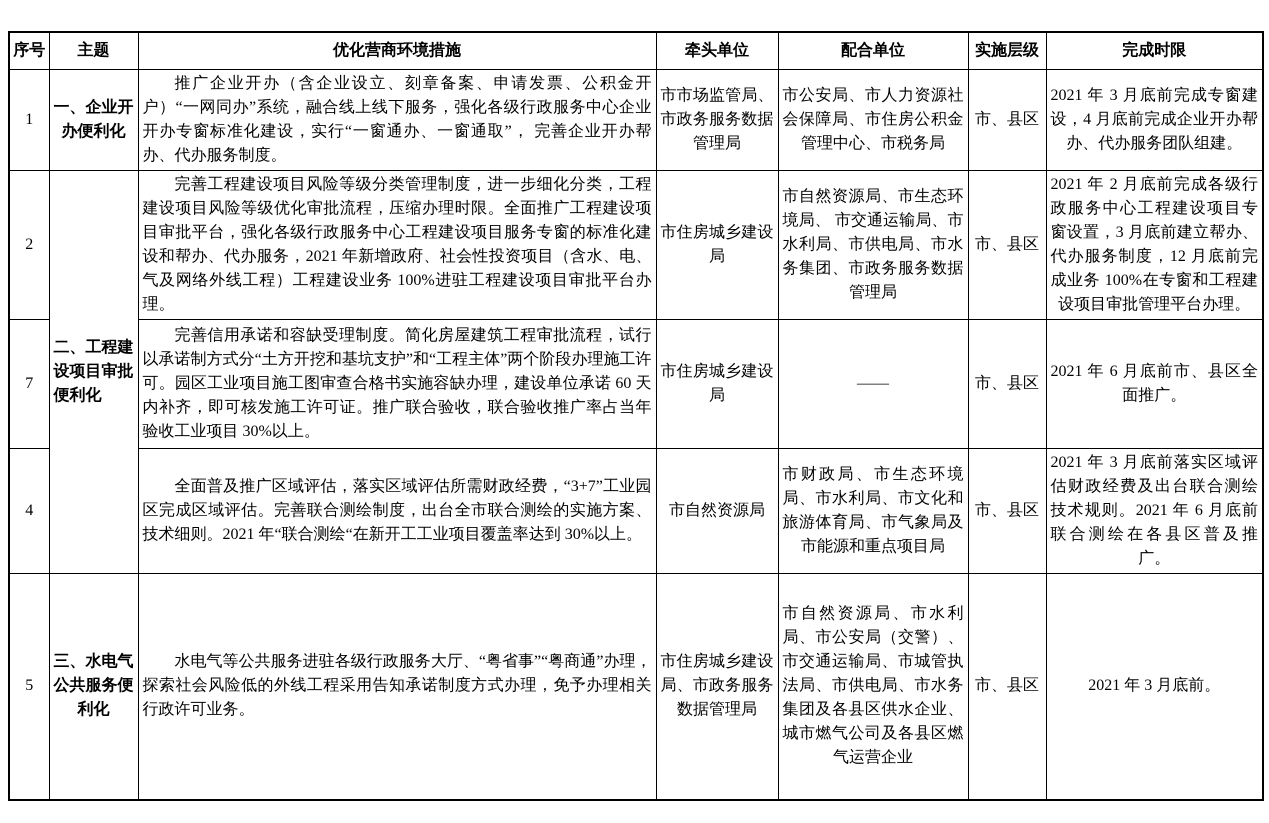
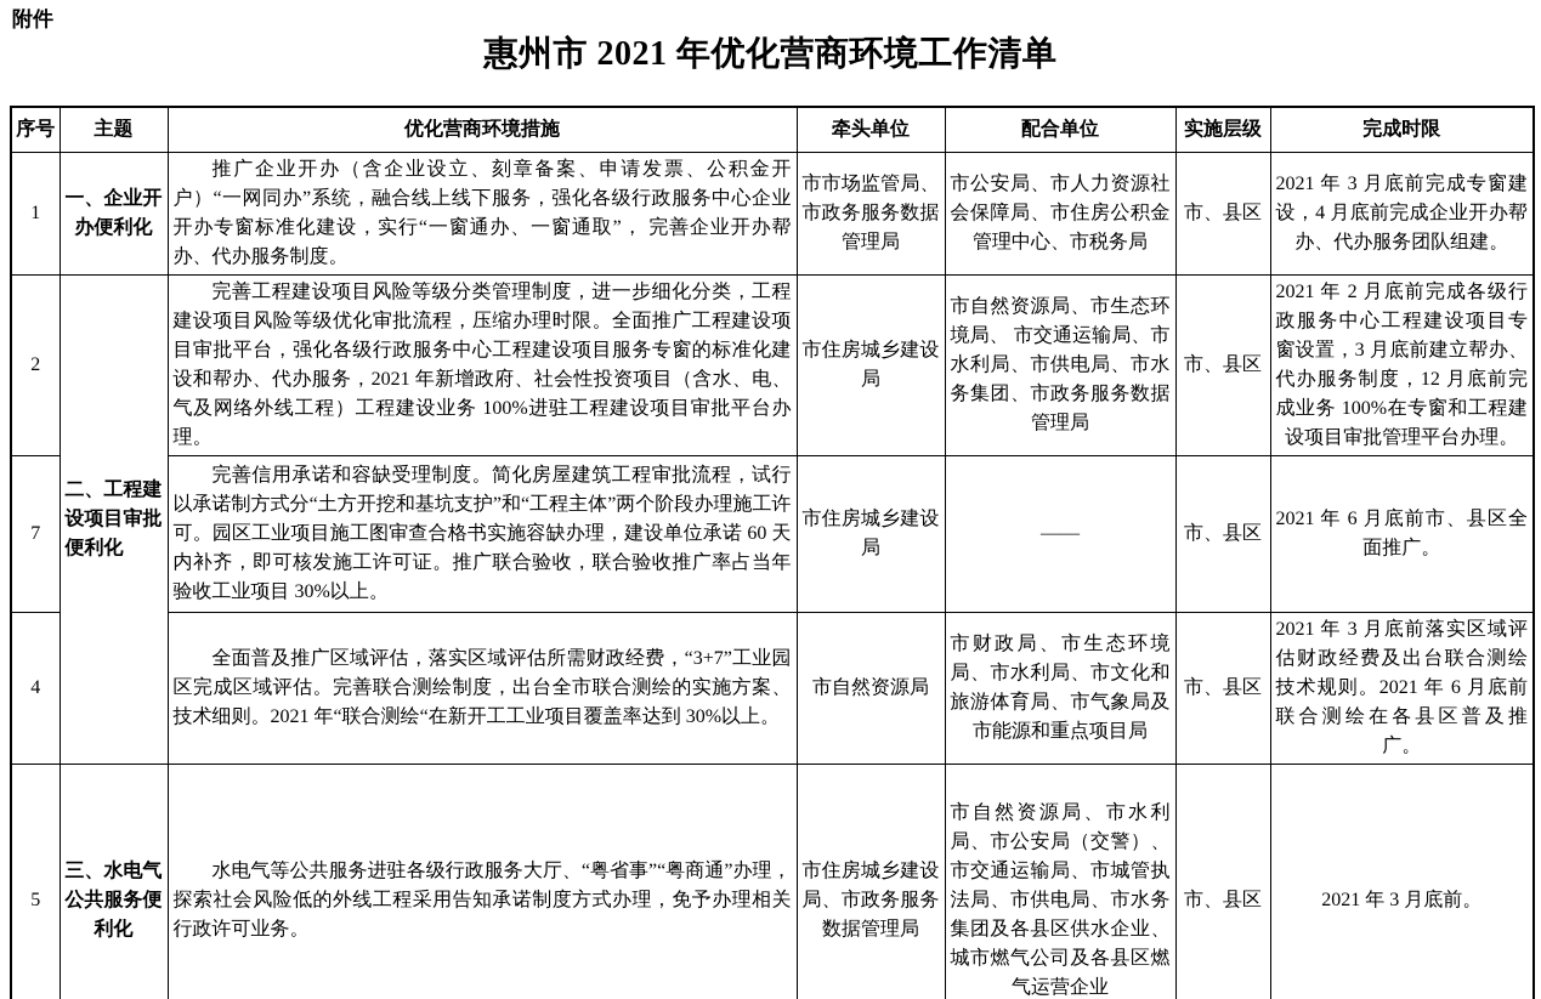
+ 附件
+ 惠州市 2021 年优化营商环境工作清单
  序号	主题	优化营商环境措施	牵头单位	配合单位	实施层级	完成时限
  1	一、企业开办便利化	推广企业开办（含企业设立、刻章备案、申请发票、公积金开户）“一网同办”系统，融合线上线下服务，强化各级行政服务中心企业开办专窗标准化建设，实行“一窗通办、一窗通取”， 完善企业开办帮办、代办服务制度。	市市场监管局、市政务服务数据管理局	市公安局、市人力资源社会保障局、市住房公积金管理中心、市税务局	市、县区	2021 年 3 月底前完成专窗建设，4 月底前完成企业开办帮办、代办服务团队组建。
  2	二、工程建设项目审批便利化	完善工程建设项目风险等级分类管理制度，进一步细化分类，工程建设项目风险等级优化审批流程，压缩办理时限。全面推广工程建设项目审批平台，强化各级行政服务中心工程建设项目服务专窗的标准化建设和帮办、代办服务，2021 年新增政府、社会性投资项目（含水、电、气及网络外线工程）工程建设业务 100%进驻工程建设项目审批平台办理。	市住房城乡建设局	市自然资源局、市生态环境局、 市交通运输局、市水利局、市供电局、市水务集团、市政务服务数据管理局	市、县区	2021 年 2 月底前完成各级行政服务中心工程建设项目专窗设置，3 月底前建立帮办、代办服务制度，12 月底前完成业务 100%在专窗和工程建设项目审批管理平台办理。
  7	完善信用承诺和容缺受理制度。简化房屋建筑工程审批流程，试行以承诺制方式分“土方开挖和基坑支护”和“工程主体”两个阶段办理施工许可。园区工业项目施工图审查合格书实施容缺办理，建设单位承诺 60 天内补齐，即可核发施工许可证。推广联合验收，联合验收推广率占当年验收工业项目 30%以上。	市住房城乡建设局	——	市、县区	2021 年 6 月底前市、县区全面推广。
  4	全面普及推广区域评估，落实区域评估所需财政经费，“3+7”工业园区完成区域评估。完善联合测绘制度，出台全市联合测绘的实施方案、技术细则。2021 年“联合测绘“在新开工工业项目覆盖率达到 30%以上。	市自然资源局	市财政局、市生态环境局、市水利局、市文化和旅游体育局、市气象局及市能源和重点项目局	市、县区	2021 年 3 月底前落实区域评估财政经费及出台联合测绘技术规则。2021 年 6 月底前联合测绘在各县区普及推广。
  5	三、水电气公共服务便利化	水电气等公共服务进驻各级行政服务大厅、“粤省事”“粤商通”办理，探索社会风险低的外线工程采用告知承诺制度方式办理，免予办理相关行政许可业务。	市住房城乡建设局、市政务服务数据管理局	市自然资源局、市水利局、市公安局（交警）、市交通运输局、市城管执法局、市供电局、市水务集团及各县区供水企业、城市燃气公司及各县区燃气运营企业	市、县区	2021 年 3 月底前。
